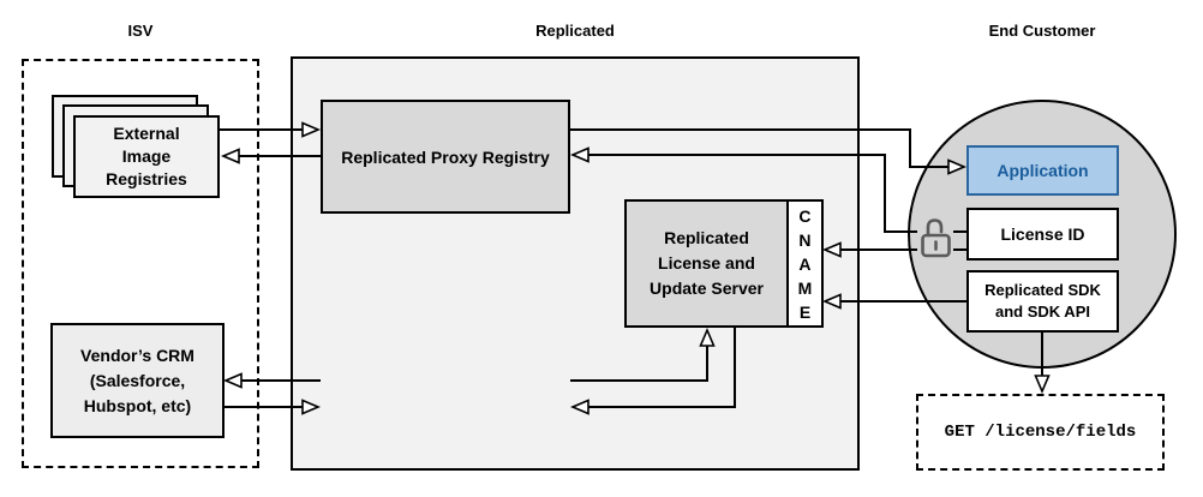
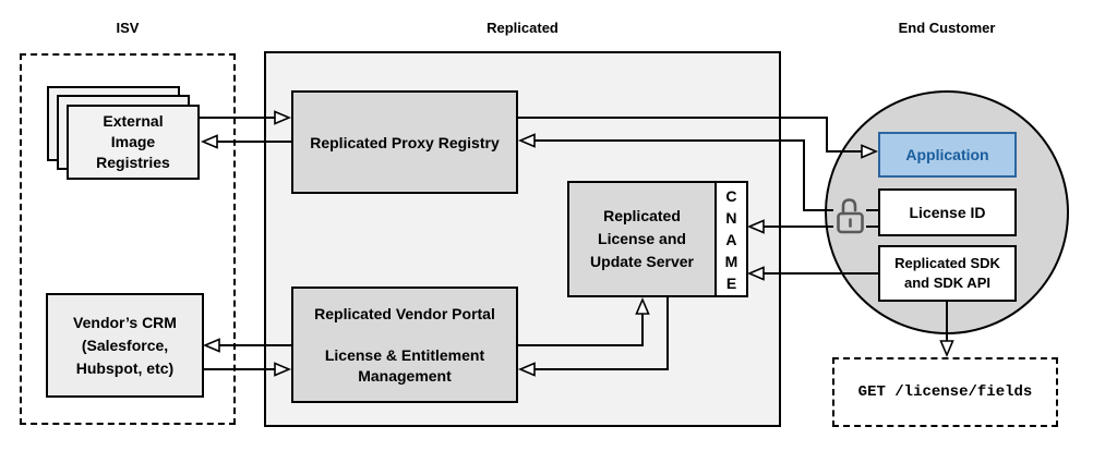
  ISV
  Replicated
  End Customer
  External
  Image
  Registries
  Vendor’s CRM
  (Salesforce,
  Hubspot, etc)
  Replicated Proxy Registry
+ Replicated Vendor Portal
+ License & Entitlement
+ Management
  Replicated
  License and
  Update Server
  C
  N
  A
  M
  E
  Application
  License ID
  Replicated SDK
  and SDK API
  GET /license/fields
